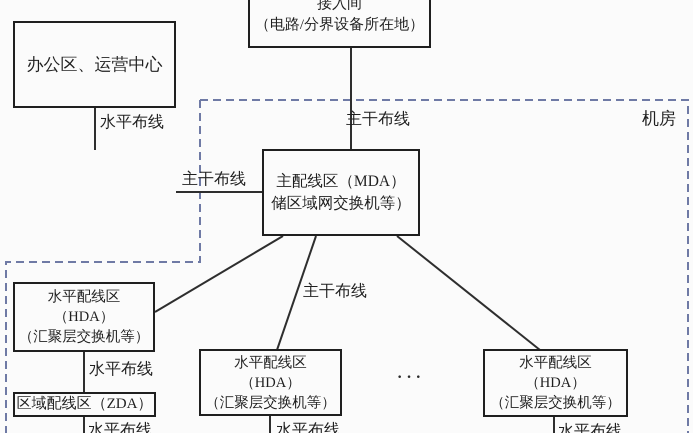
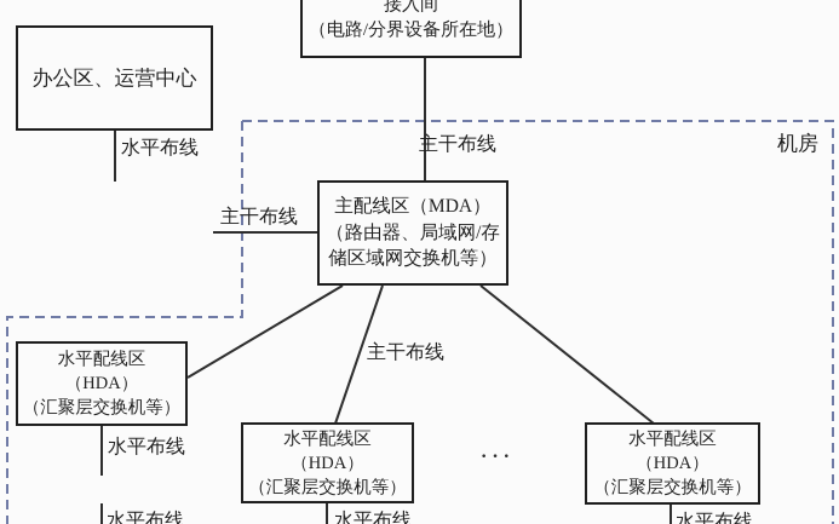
  办公区、运营中心
  接入间
  （电路/分界设备所在地）
  主配线区（MDA）
+ （路由器、局域网/存
  储区域网交换机等）
  水平配线区
  （HDA）
  （汇聚层交换机等）
  水平配线区
  （HDA）
  （汇聚层交换机等）
  水平配线区
  （HDA）
  （汇聚层交换机等）
- 区域配线区（ZDA）
  水平布线
  主干布线
  主干布线
  主干布线
  水平布线
  水平布线
  水平布线
  水平布线
  机房
  ···
